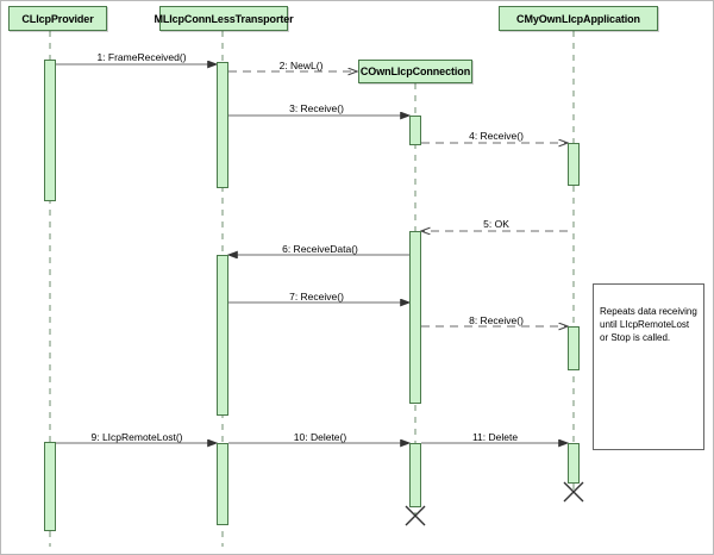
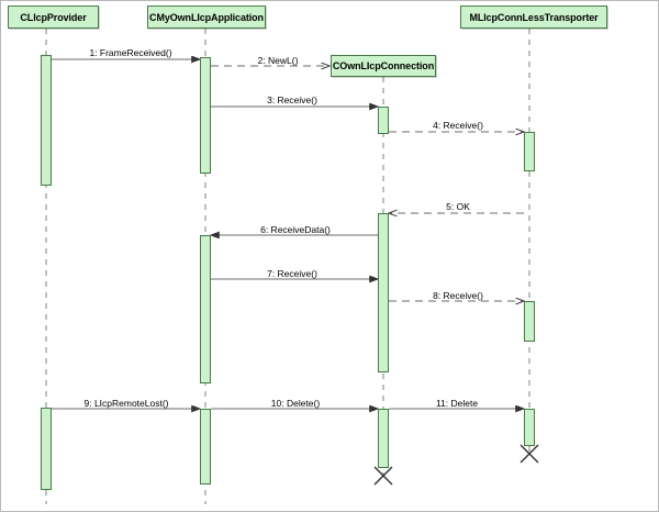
  CLIcpProvider
- MLIcpConnLessTransporter
+ CMyOwnLIcpApplication
  COwnLIcpConnection
- CMyOwnLIcpApplication
+ MLIcpConnLessTransporter
  1: FrameReceived()
  2: NewL()
  3: Receive()
  4: Receive()
  5: OK
  6: ReceiveData()
  7: Receive()
  8: Receive()
  9: LIcpRemoteLost()
  10: Delete()
  11: Delete
- Repeats data receiving until LIcpRemoteLost or Stop is called.
